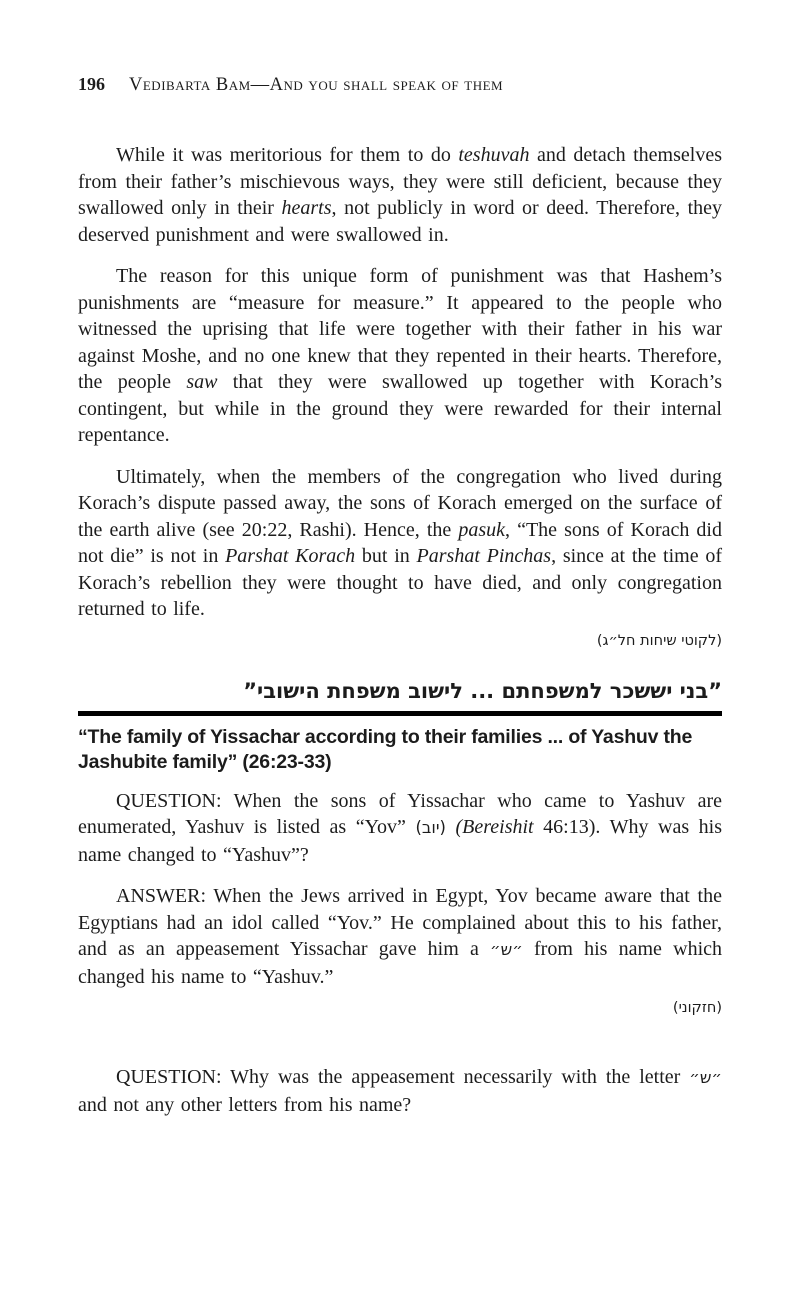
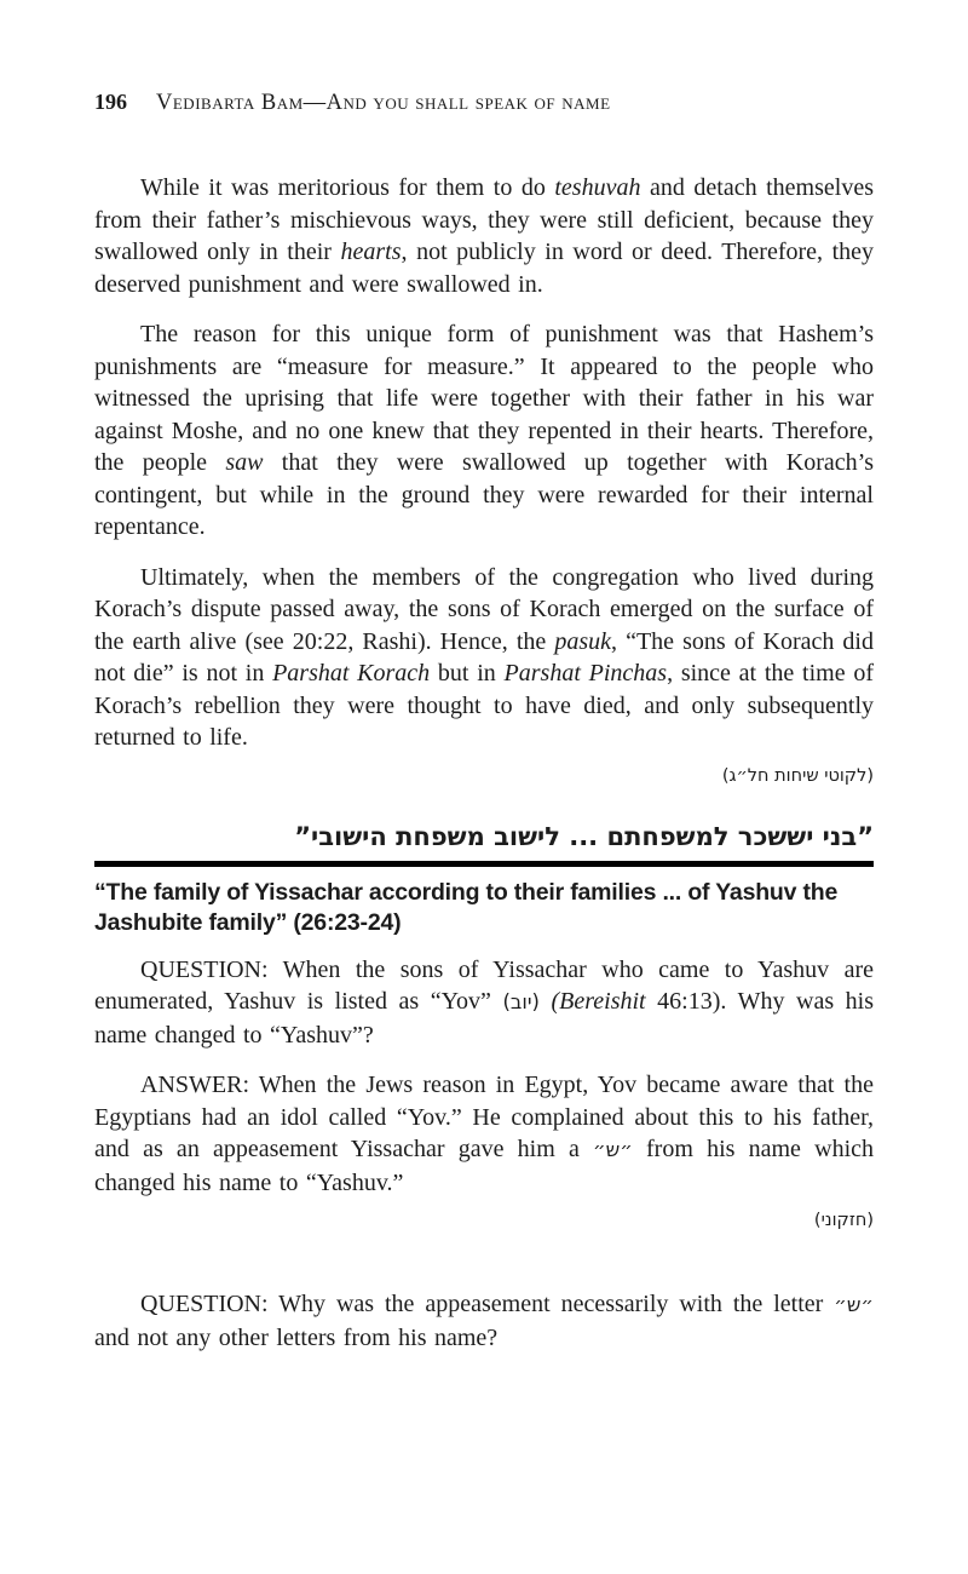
  196
- Vedibarta Bam—And you shall speak of them
+ Vedibarta Bam—And you shall speak of name
  While it was meritorious for them to do teshuvah and detach themselves from their father’s mischievous ways, they were still deficient, because they swallowed only in their hearts, not publicly in word or deed. Therefore, they deserved punishment and were swallowed in.
  The reason for this unique form of punishment was that Hashem’s punishments are “measure for measure.” It appeared to the people who witnessed the uprising that life were together with their father in his war against Moshe, and no one knew that they repented in their hearts. Therefore, the people saw that they were swallowed up together with Korach’s contingent, but while in the ground they were rewarded for their internal repentance.
- Ultimately, when the members of the congregation who lived during Korach’s dispute passed away, the sons of Korach emerged on the surface of the earth alive (see 20:22, Rashi). Hence, the pasuk, “The sons of Korach did not die” is not in Parshat Korach but in Parshat Pinchas, since at the time of Korach’s rebellion they were thought to have died, and only congregation returned to life.
+ Ultimately, when the members of the congregation who lived during Korach’s dispute passed away, the sons of Korach emerged on the surface of the earth alive (see 20:22, Rashi). Hence, the pasuk, “The sons of Korach did not die” is not in Parshat Korach but in Parshat Pinchas, since at the time of Korach’s rebellion they were thought to have died, and only subsequently returned to life.
  (לקוטי שיחות חל״ג)
  ”בני יששכר למשפחתם ... לישוב משפחת הישובי”
- “The family of Yissachar according to their families ... of Yashuv the Jashubite family” (26:23-33)
+ “The family of Yissachar according to their families ... of Yashuv the Jashubite family” (26:23-24)
  QUESTION: When the sons of Yissachar who came to Yashuv are enumerated, Yashuv is listed as “Yov” (יוב) (Bereishit 46:13). Why was his name changed to “Yashuv”?
- ANSWER: When the Jews arrived in Egypt, Yov became aware that the Egyptians had an idol called “Yov.” He complained about this to his father, and as an appeasement Yissachar gave him a ״ש״ from his name which changed his name to “Yashuv.”
+ ANSWER: When the Jews reason in Egypt, Yov became aware that the Egyptians had an idol called “Yov.” He complained about this to his father, and as an appeasement Yissachar gave him a ״ש״ from his name which changed his name to “Yashuv.”
  (חזקוני)
  QUESTION: Why was the appeasement necessarily with the letter ״ש״ and not any other letters from his name?
